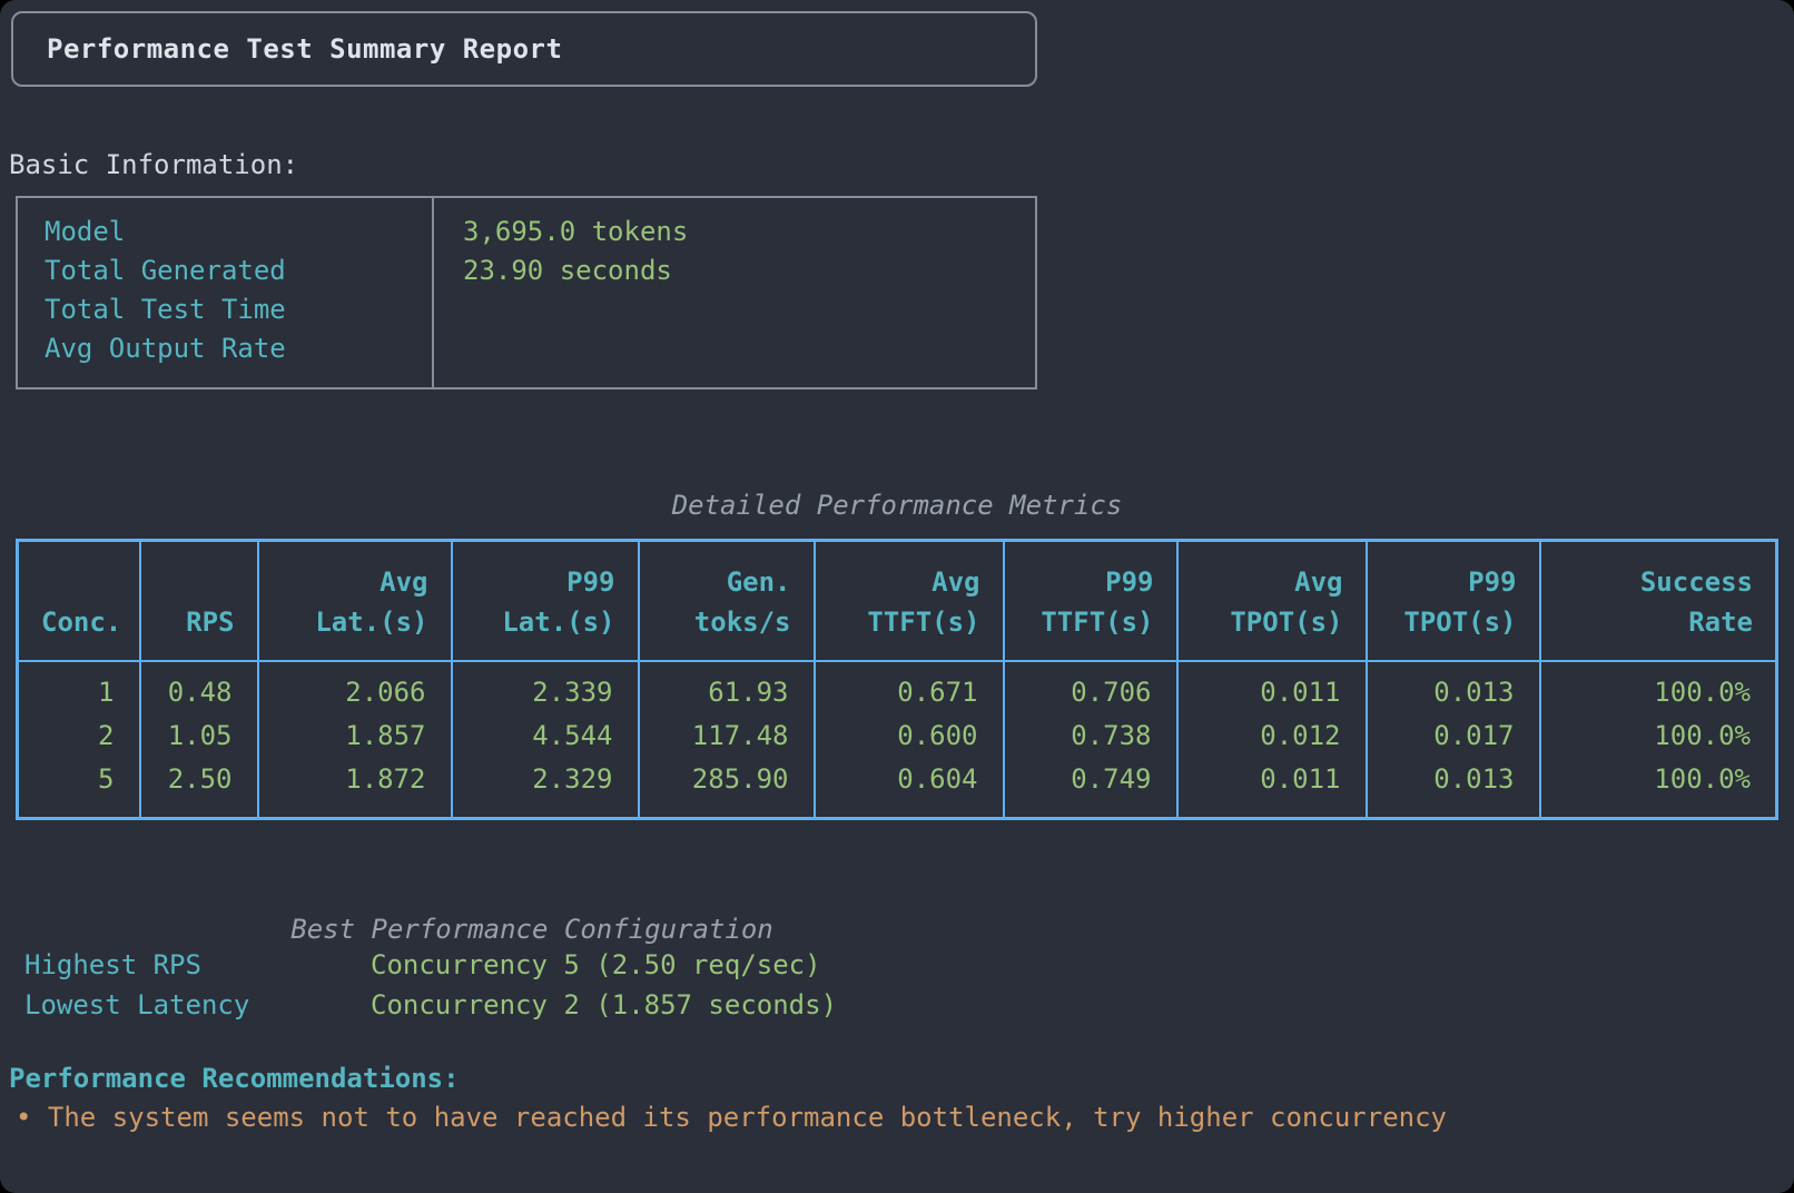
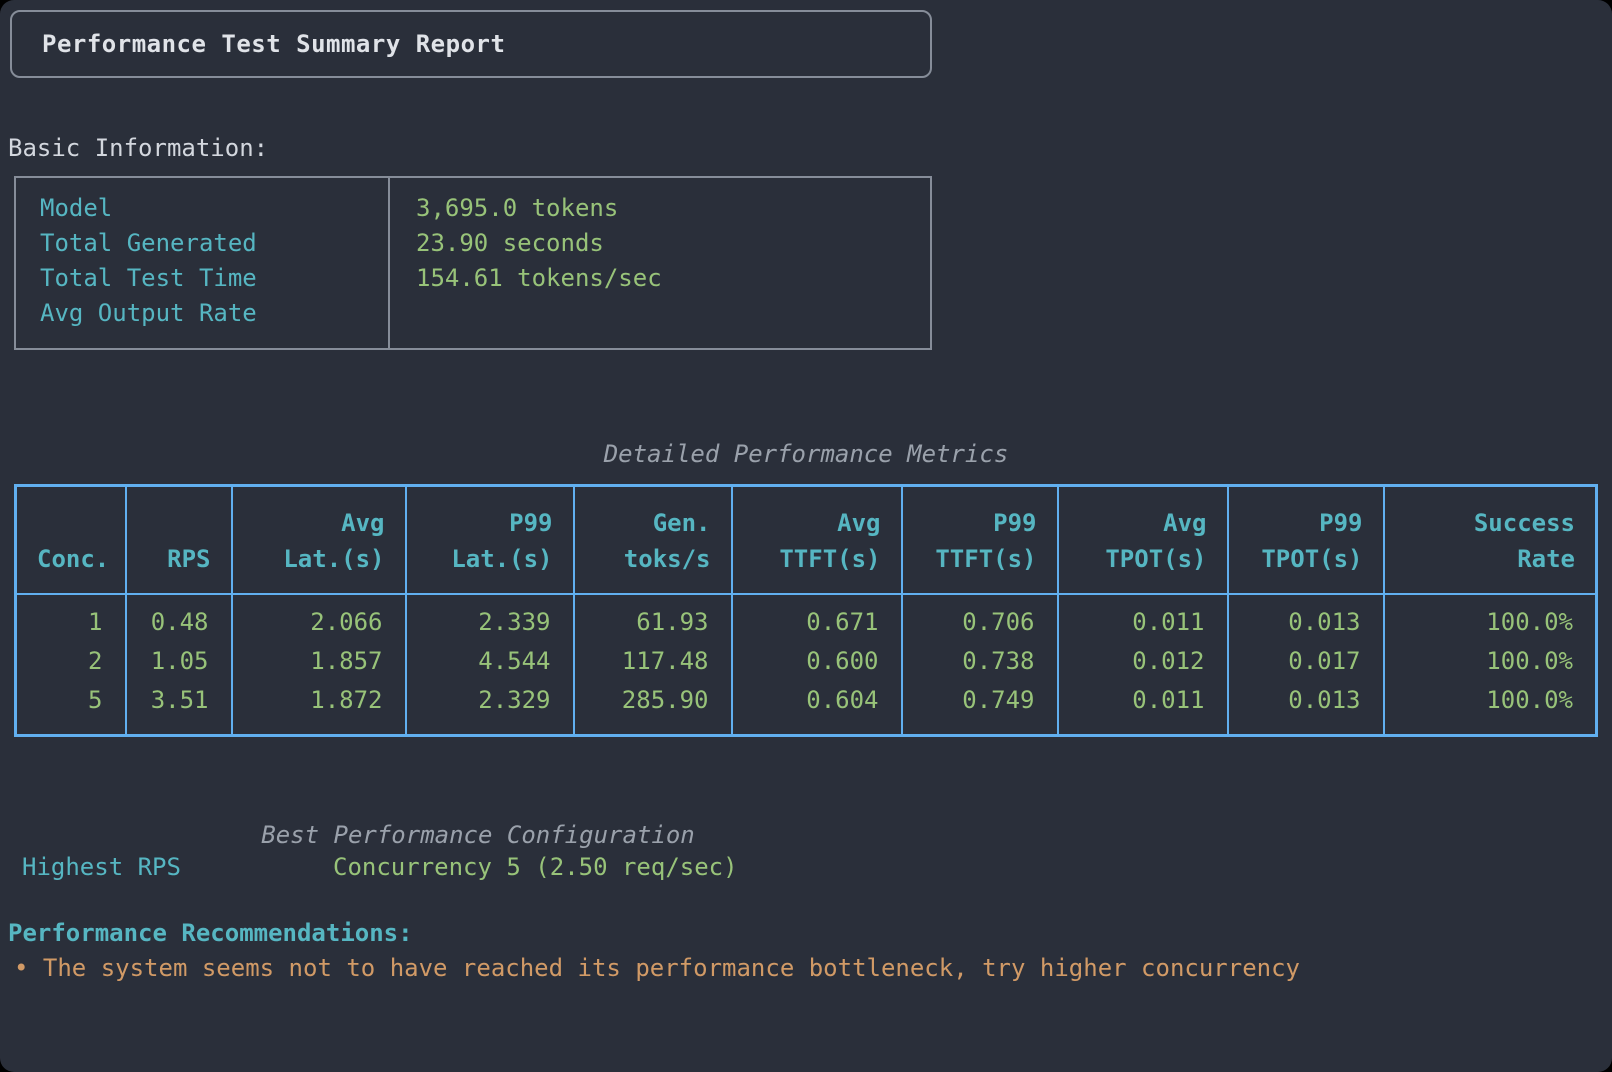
  Performance Test Summary Report
  Basic Information:
  Model
  Total Generated
  Total Test Time
  Avg Output Rate
  3,695.0 tokens
  23.90 seconds
+ 154.61 tokens/sec
  Detailed Performance Metrics
  Conc.	RPS	AvgLat.(s)	P99Lat.(s)	Gen.toks/s	AvgTTFT(s)	P99TTFT(s)	AvgTPOT(s)	P99TPOT(s)	SuccessRate
  1	0.48	2.066	2.339	61.93	0.671	0.706	0.011	0.013	100.0%
  2	1.05	1.857	4.544	117.48	0.600	0.738	0.012	0.017	100.0%
- 5	2.50	1.872	2.329	285.90	0.604	0.749	0.011	0.013	100.0%
+ 5	3.51	1.872	2.329	285.90	0.604	0.749	0.011	0.013	100.0%
  Best Performance Configuration
  Highest RPS Concurrency 5 (2.50 req/sec)
- Lowest Latency Concurrency 2 (1.857 seconds)
  Performance Recommendations:
  • The system seems not to have reached its performance bottleneck, try higher concurrency
